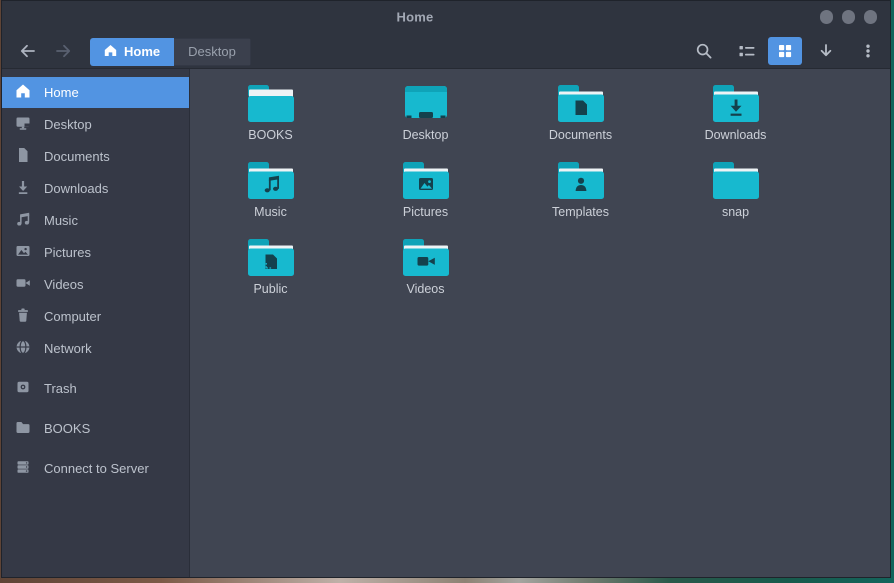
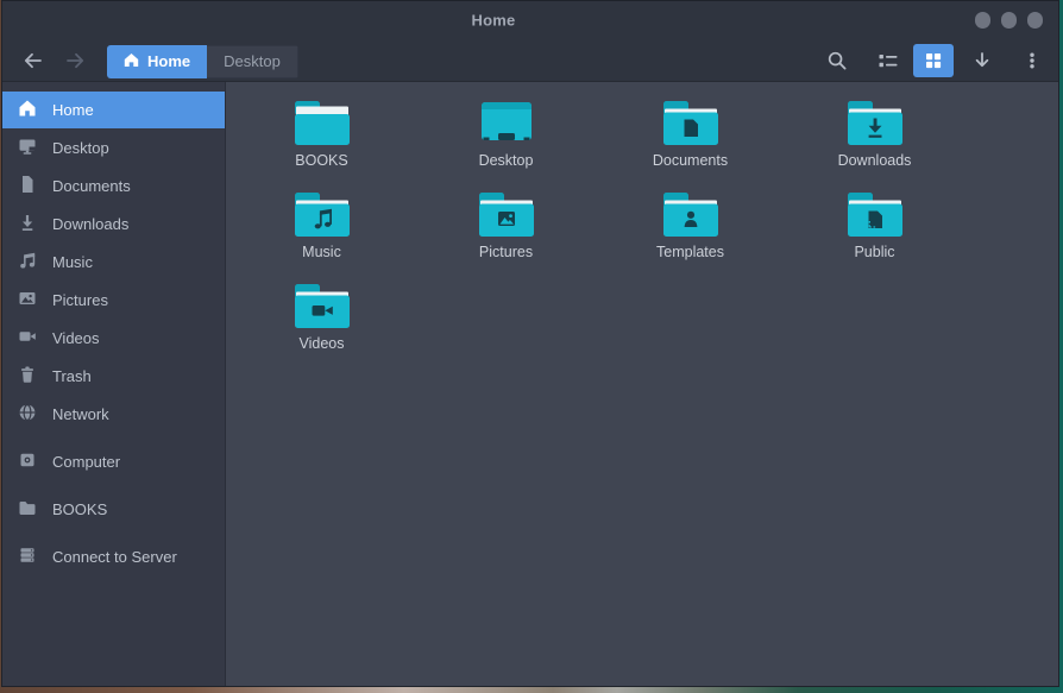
  Home
  Home
  Desktop
  Home
  Desktop
  Documents
  Downloads
  Music
  Pictures
  Videos
- Computer
+ Trash
  Network
- Trash
+ Computer
  BOOKS
  Connect to Server
  BOOKS
  Desktop
  Documents
  Downloads
  Music
  Pictures
  Templates
- snap
  Public
  Videos
